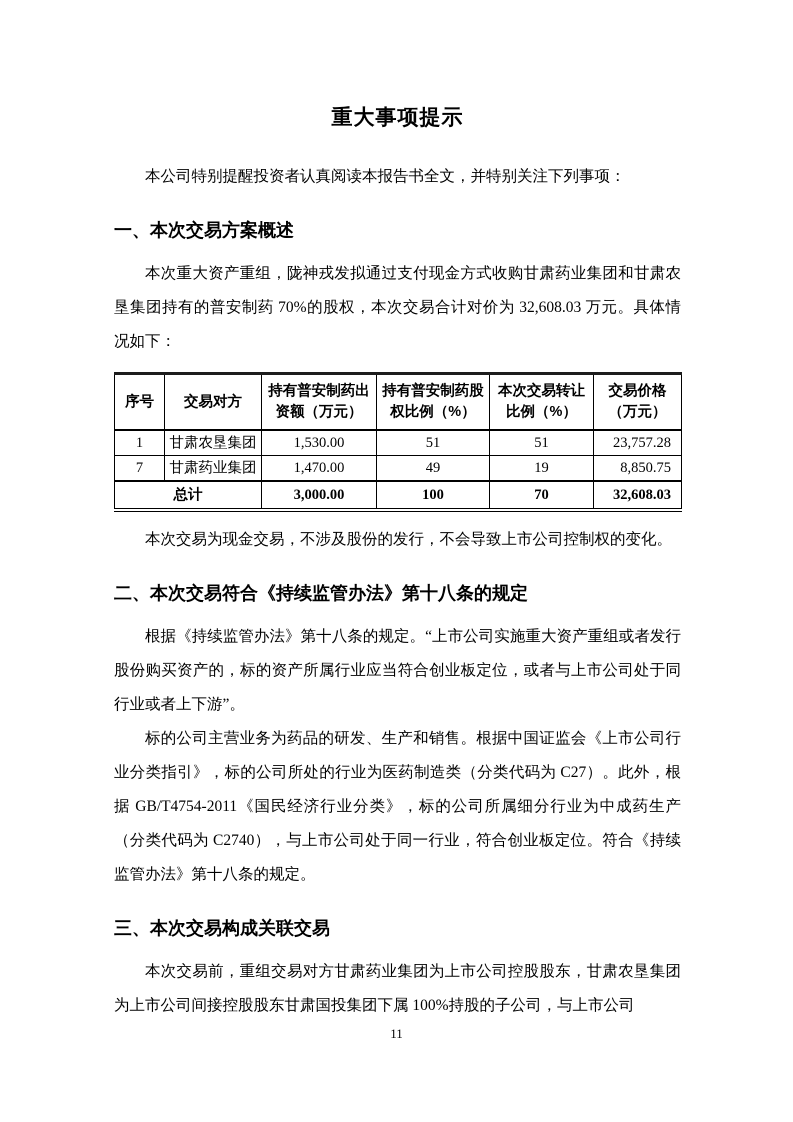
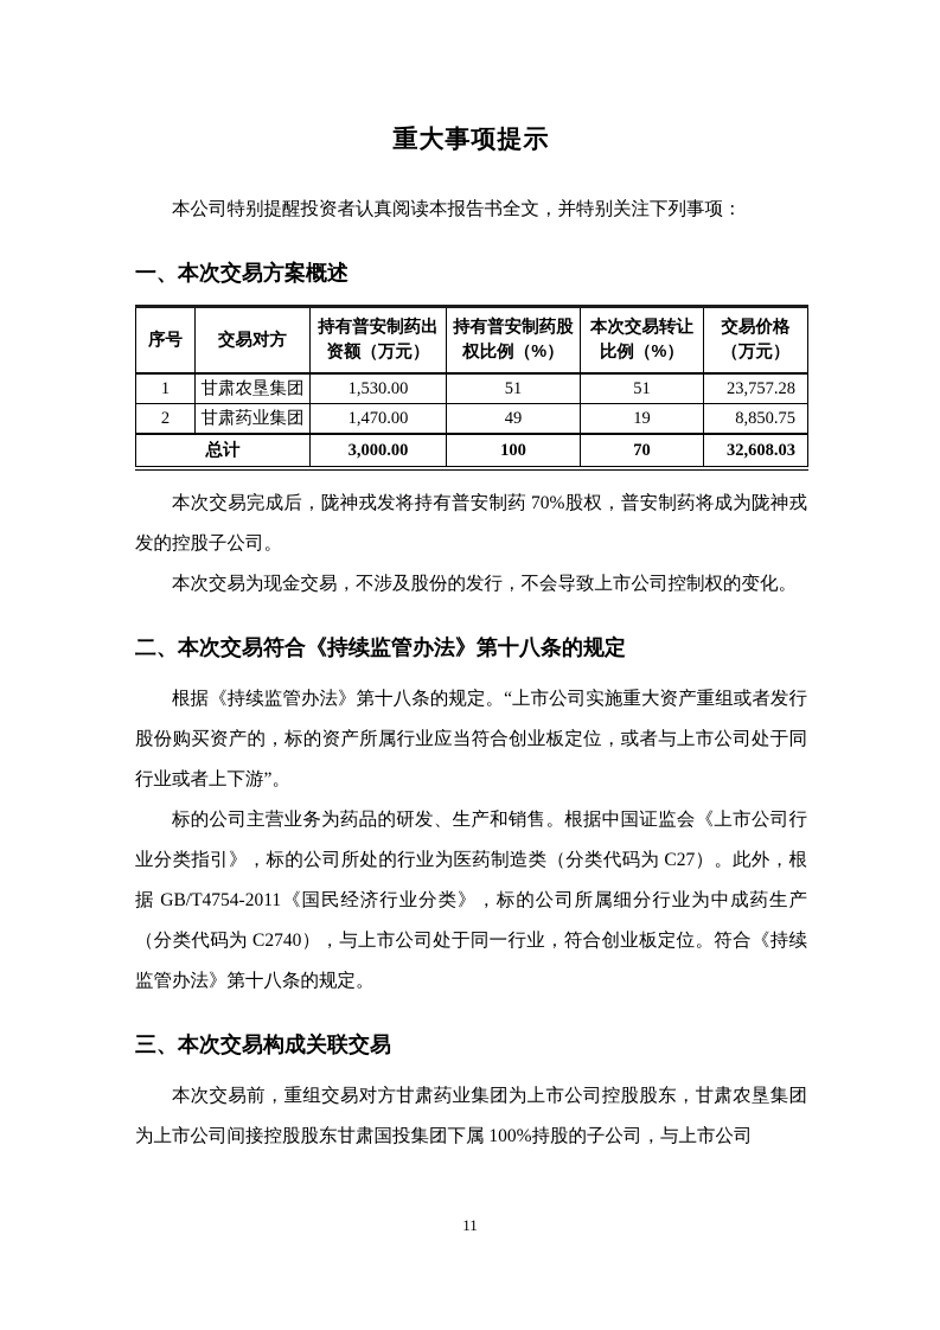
  重大事项提示
  本公司特别提醒投资者认真阅读本报告书全文，并特别关注下列事项：
  一、本次交易方案概述
- 本次重大资产重组，陇神戎发拟通过支付现金方式收购甘肃药业集团和甘肃农垦集团持有的普安制药 70%的股权，本次交易合计对价为 32,608.03 万元。具体情况如下：
  序号	交易对方	持有普安制药出资额（万元）	持有普安制药股权比例（%）	本次交易转让比例（%）	交易价格（万元）
  1	甘肃农垦集团	1,530.00	51	51	23,757.28
- 7	甘肃药业集团	1,470.00	49	19	8,850.75
+ 2	甘肃药业集团	1,470.00	49	19	8,850.75
  总计	3,000.00	100	70	32,608.03
+ 本次交易完成后，陇神戎发将持有普安制药 70%股权，普安制药将成为陇神戎发的控股子公司。
  本次交易为现金交易，不涉及股份的发行，不会导致上市公司控制权的变化。
  二、本次交易符合《持续监管办法》第十八条的规定
  根据《持续监管办法》第十八条的规定。“上市公司实施重大资产重组或者发行股份购买资产的，标的资产所属行业应当符合创业板定位，或者与上市公司处于同行业或者上下游”。
  标的公司主营业务为药品的研发、生产和销售。根据中国证监会《上市公司行业分类指引》，标的公司所处的行业为医药制造类（分类代码为 C27）。此外，根据 GB/T4754-2011《国民经济行业分类》，标的公司所属细分行业为中成药生产（分类代码为 C2740），与上市公司处于同一行业，符合创业板定位。符合《持续监管办法》第十八条的规定。
  三、本次交易构成关联交易
  本次交易前，重组交易对方甘肃药业集团为上市公司控股股东，甘肃农垦集团为上市公司间接控股股东甘肃国投集团下属 100%持股的子公司，与上市公司
  11
